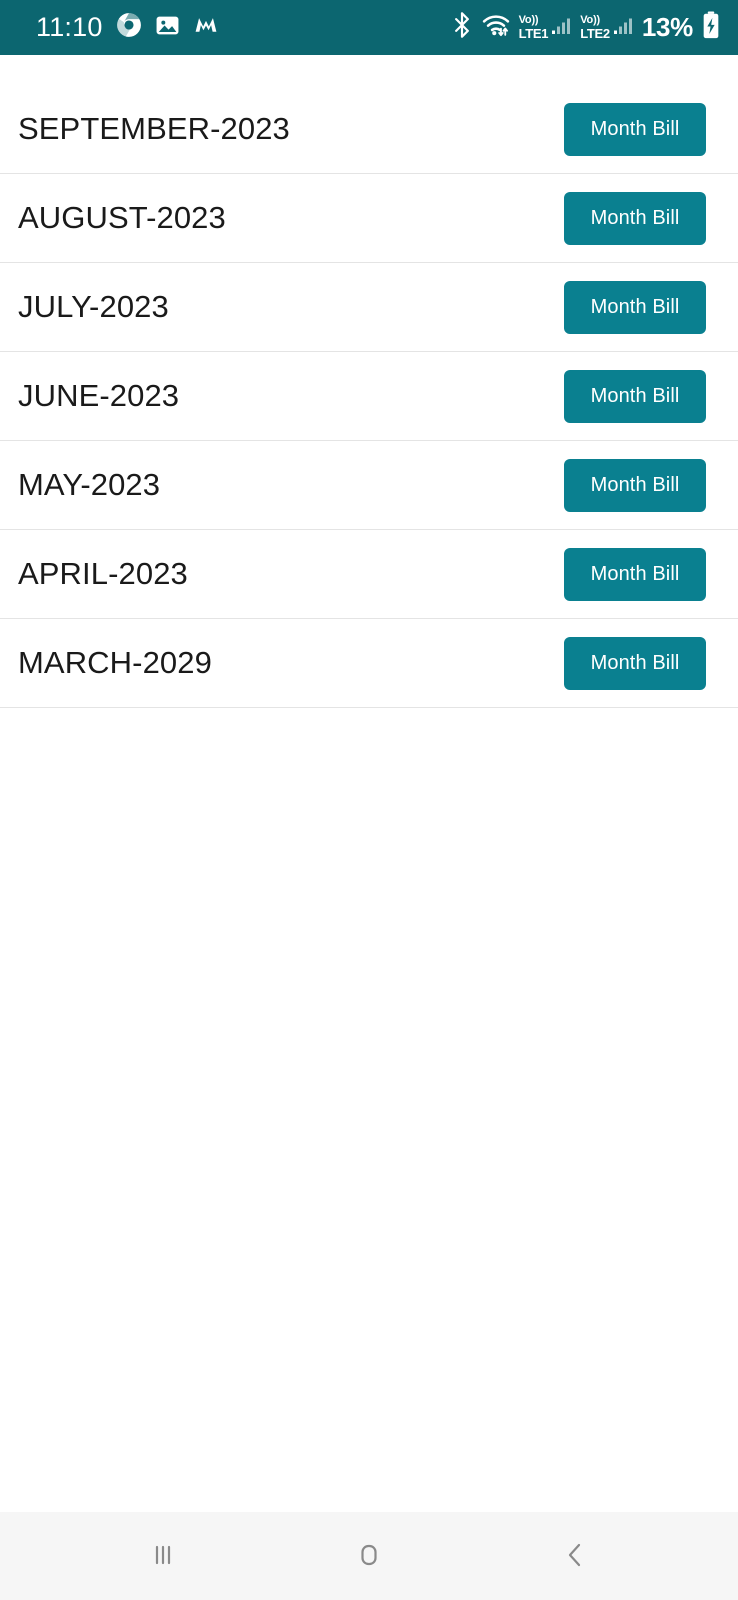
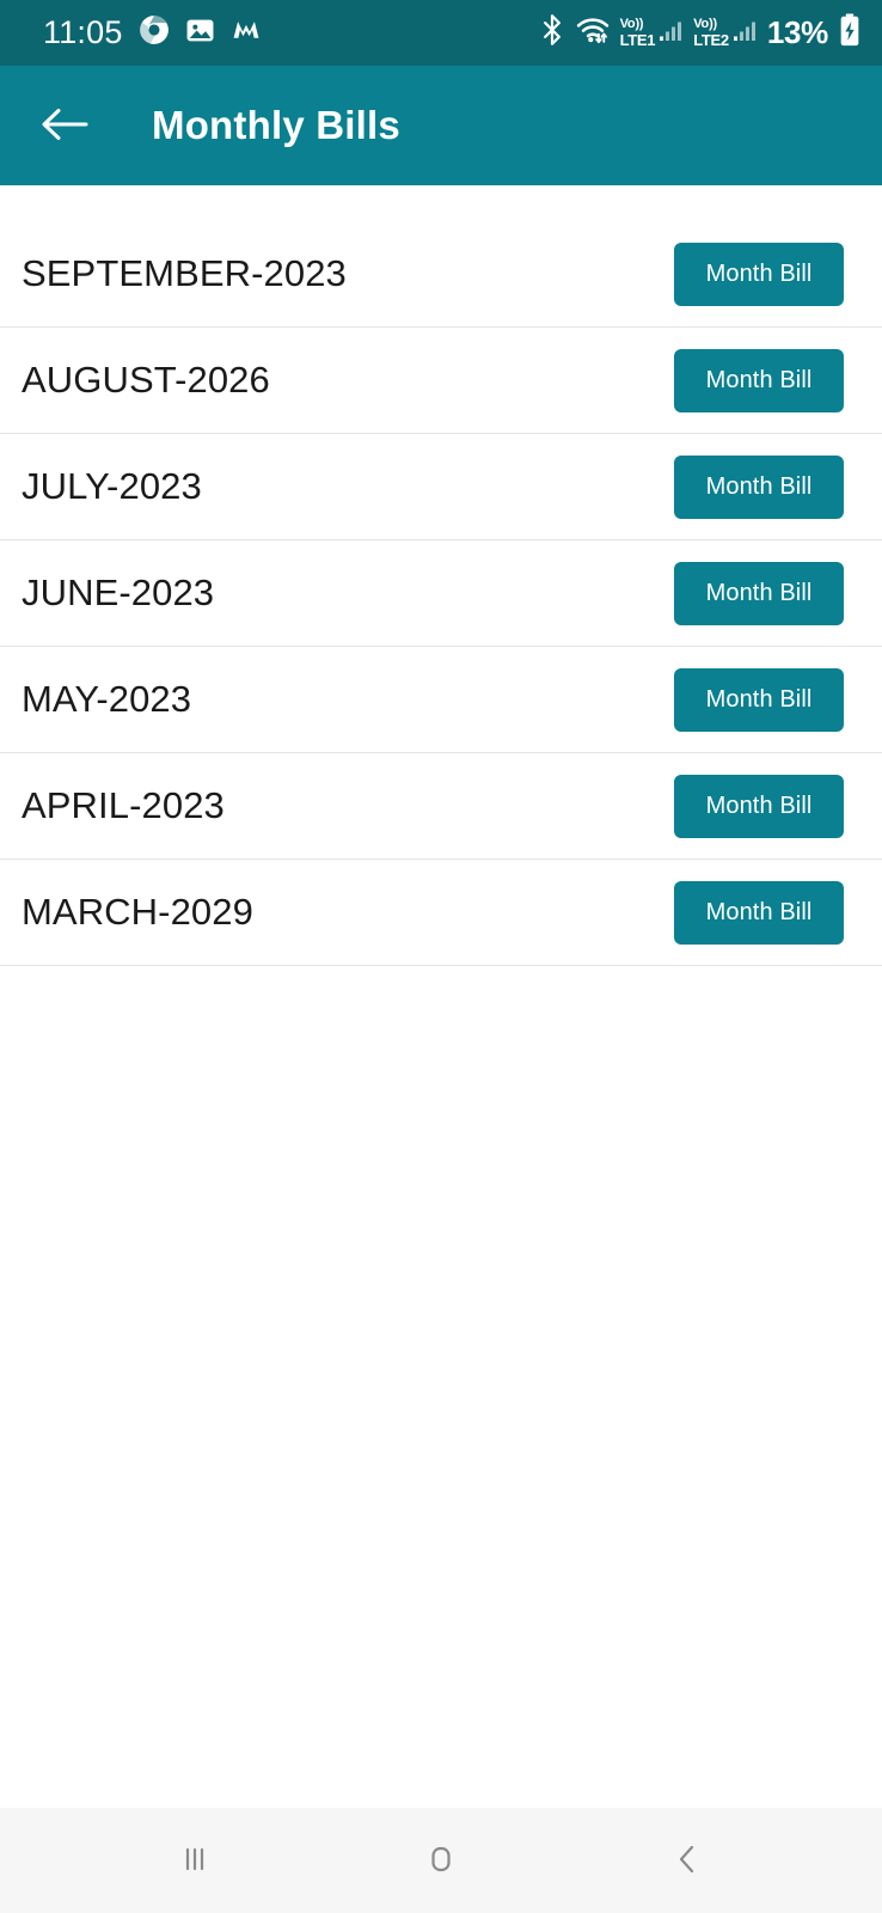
- 11:10
+ 11:05
  Vo))
  LTE1
  Vo))
  LTE2
  13%
+ Monthly Bills
  SEPTEMBER-2023
  Month Bill
- AUGUST-2023
+ AUGUST-2026
  Month Bill
  JULY-2023
  Month Bill
  JUNE-2023
  Month Bill
  MAY-2023
  Month Bill
  APRIL-2023
  Month Bill
  MARCH-2029
  Month Bill
